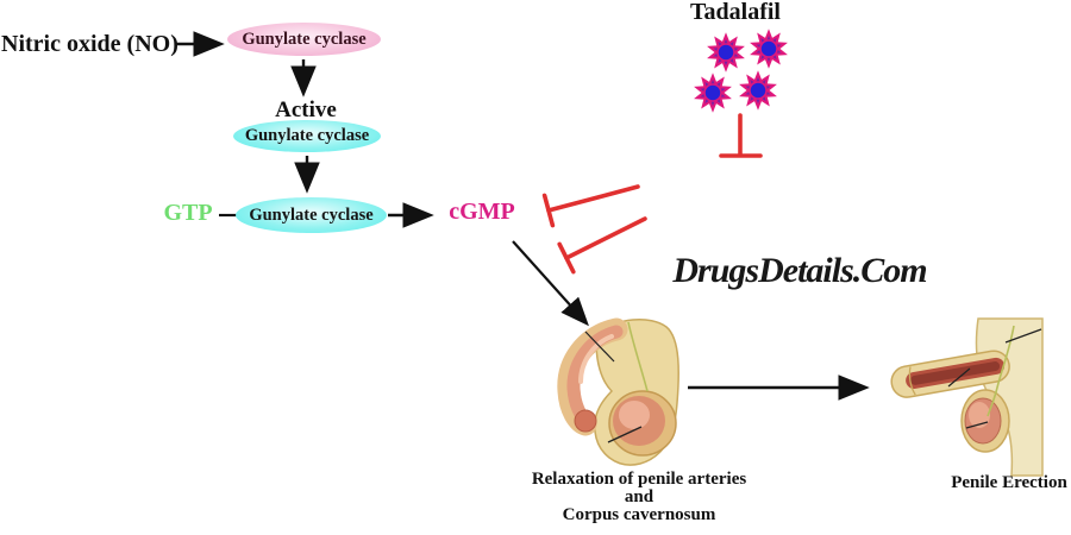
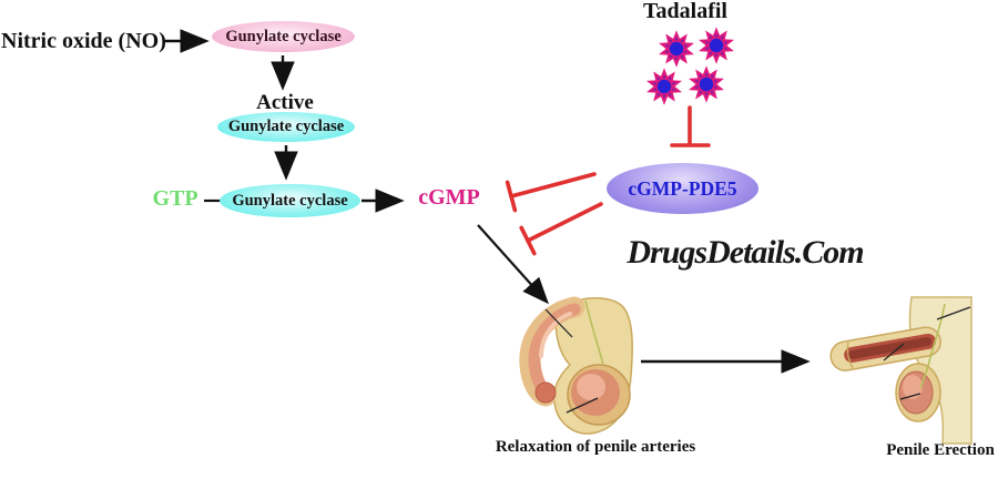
  Nitric oxide (NO)
  Gunylate cyclase
  Active
  Gunylate cyclase
  GTP
  Gunylate cyclase
  cGMP
  Tadalafil
+ cGMP-PDE5
  DrugsDetails.Com
  Relaxation of penile arteries
- and
- Corpus cavernosum
  Penile Erection
